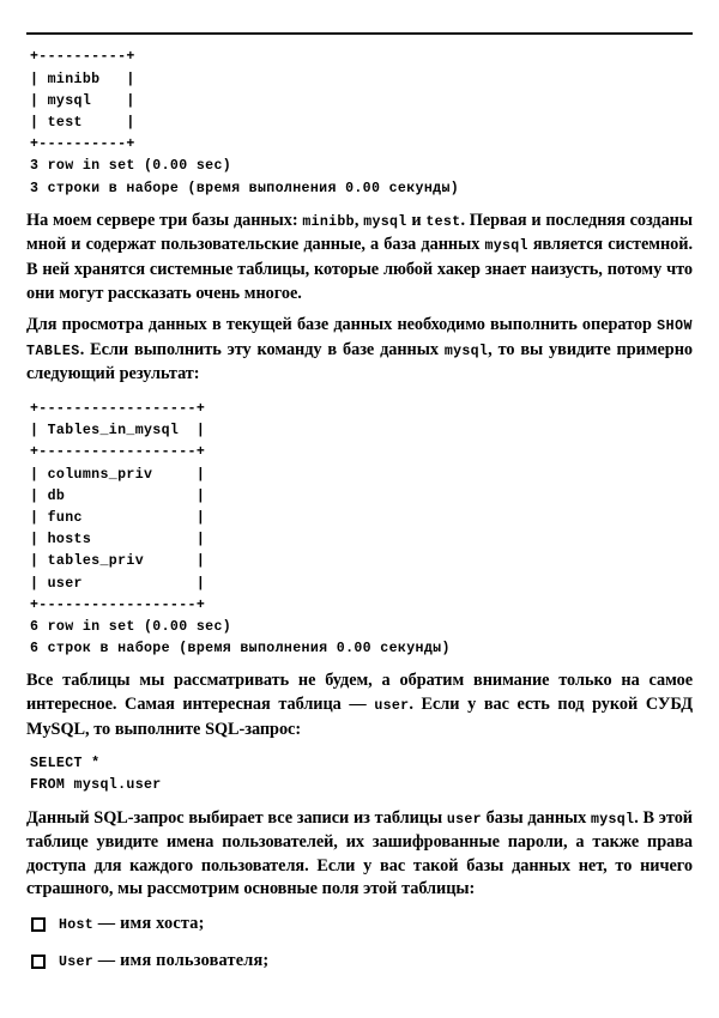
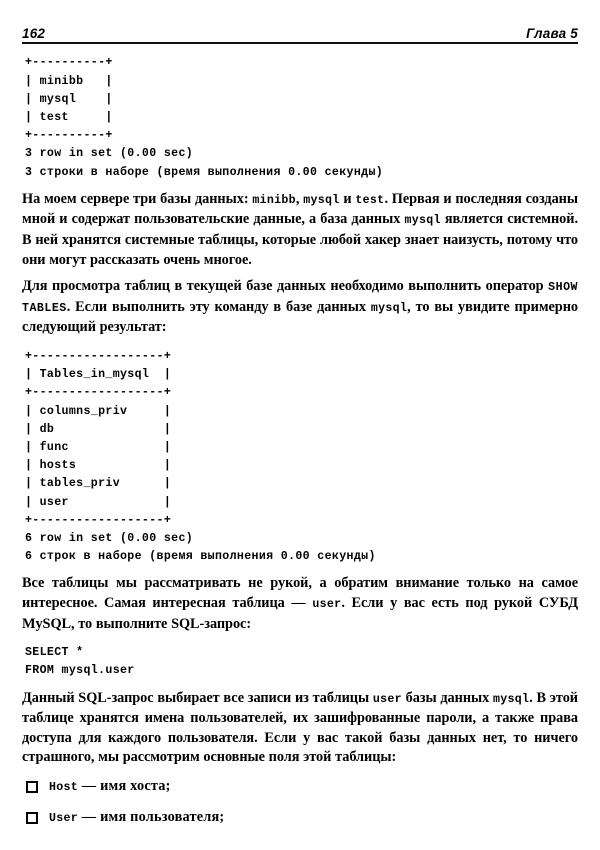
+ 162
+ Глава 5
  +----------+
  | minibb |
  | mysql |
  | test |
  +----------+
  3 row in set (0.00 sec)
  3 строки в наборе (время выполнения 0.00 секунды)
  На моем сервере три базы данных: minibb, mysql и test. Первая и последняя созданы мной и содержат пользовательские данные, а база данных mysql является системной. В ней хранятся системные таблицы, которые любой хакер знает наизусть, потому что они могут рассказать очень многое.
- Для просмотра данных в текущей базе данных необходимо выполнить оператор SHOW TABLES. Если выполнить эту команду в базе данных mysql, то вы увидите примерно следующий результат:
+ Для просмотра таблиц в текущей базе данных необходимо выполнить оператор SHOW TABLES. Если выполнить эту команду в базе данных mysql, то вы увидите примерно следующий результат:
  +------------------+
  | Tables_in_mysql |
  +------------------+
  | columns_priv |
  | db |
  | func |
  | hosts |
  | tables_priv |
  | user |
  +------------------+
  6 row in set (0.00 sec)
  6 строк в наборе (время выполнения 0.00 секунды)
- Все таблицы мы рассматривать не будем, а обратим внимание только на самое интересное. Самая интересная таблица — user. Если у вас есть под рукой СУБД MySQL, то выполните SQL-запрос:
+ Все таблицы мы рассматривать не рукой, а обратим внимание только на самое интересное. Самая интересная таблица — user. Если у вас есть под рукой СУБД MySQL, то выполните SQL-запрос:
  SELECT *
  FROM mysql.user
- Данный SQL-запрос выбирает все записи из таблицы user базы данных mysql. В этой таблице увидите имена пользователей, их зашифрованные пароли, а также права доступа для каждого пользователя. Если у вас такой базы данных нет, то ничего страшного, мы рассмотрим основные поля этой таблицы:
+ Данный SQL-запрос выбирает все записи из таблицы user базы данных mysql. В этой таблице хранятся имена пользователей, их зашифрованные пароли, а также права доступа для каждого пользователя. Если у вас такой базы данных нет, то ничего страшного, мы рассмотрим основные поля этой таблицы:
  Host — имя хоста;
  User — имя пользователя;
